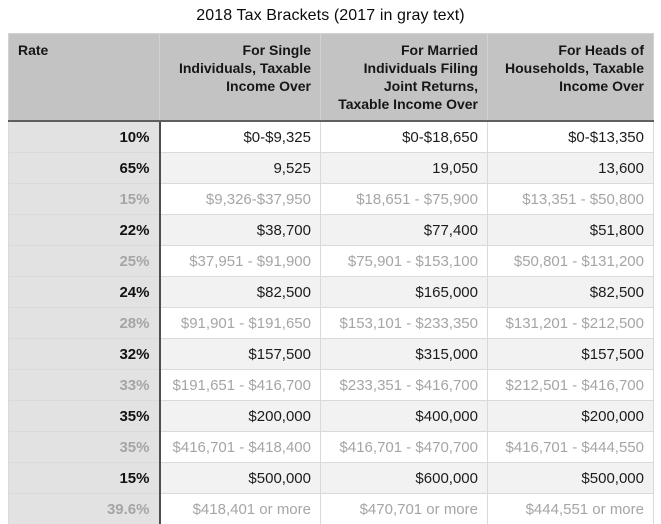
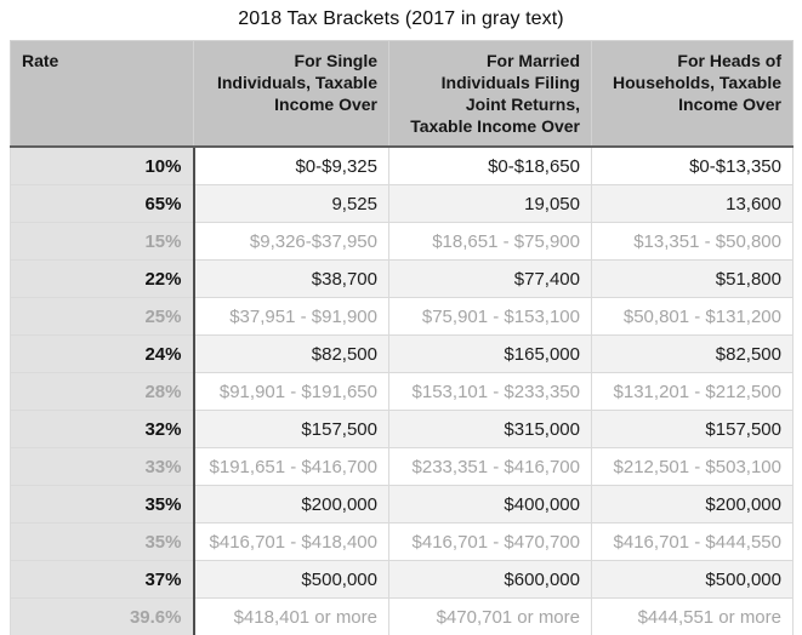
  2018 Tax Brackets (2017 in gray text)
  Rate	For Single Individuals, Taxable Income Over	For Married Individuals Filing Joint Returns, Taxable Income Over	For Heads of Households, Taxable Income Over
  10%	$0-$9,325	$0-$18,650	$0-$13,350
  65%	9,525	19,050	13,600
  15%	$9,326-$37,950	$18,651 - $75,900	$13,351 - $50,800
  22%	$38,700	$77,400	$51,800
  25%	$37,951 - $91,900	$75,901 - $153,100	$50,801 - $131,200
  24%	$82,500	$165,000	$82,500
  28%	$91,901 - $191,650	$153,101 - $233,350	$131,201 - $212,500
  32%	$157,500	$315,000	$157,500
- 33%	$191,651 - $416,700	$233,351 - $416,700	$212,501 - $416,700
+ 33%	$191,651 - $416,700	$233,351 - $416,700	$212,501 - $503,100
  35%	$200,000	$400,000	$200,000
  35%	$416,701 - $418,400	$416,701 - $470,700	$416,701 - $444,550
- 15%	$500,000	$600,000	$500,000
+ 37%	$500,000	$600,000	$500,000
  39.6%	$418,401 or more	$470,701 or more	$444,551 or more
